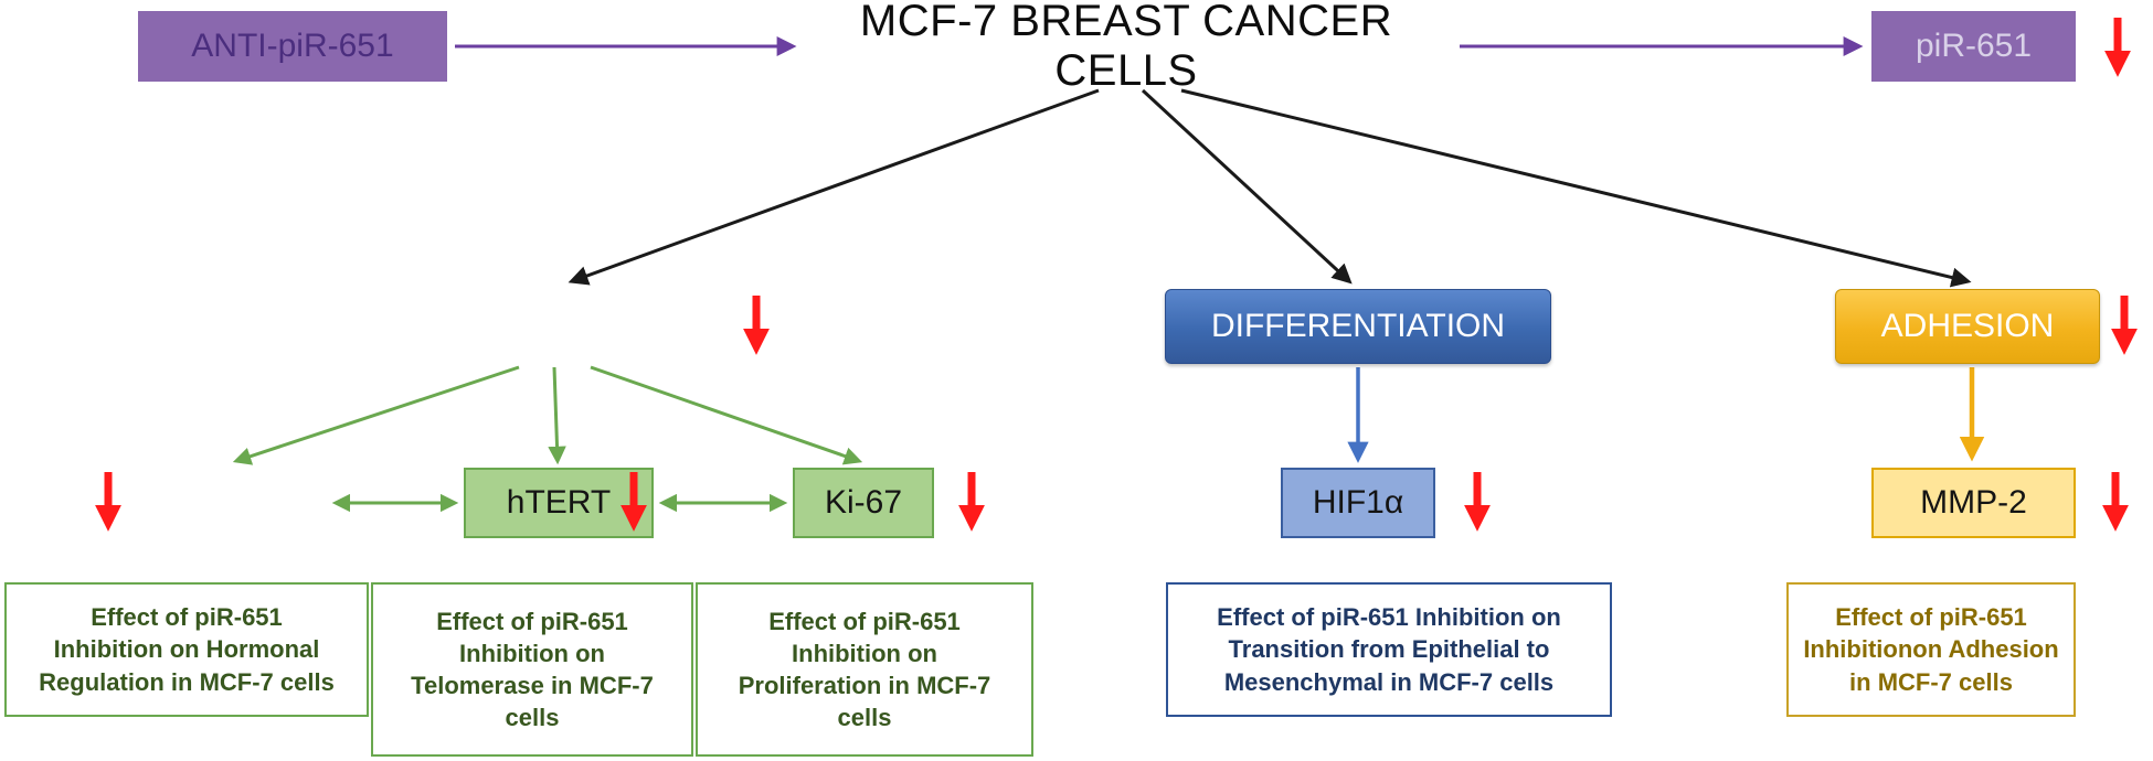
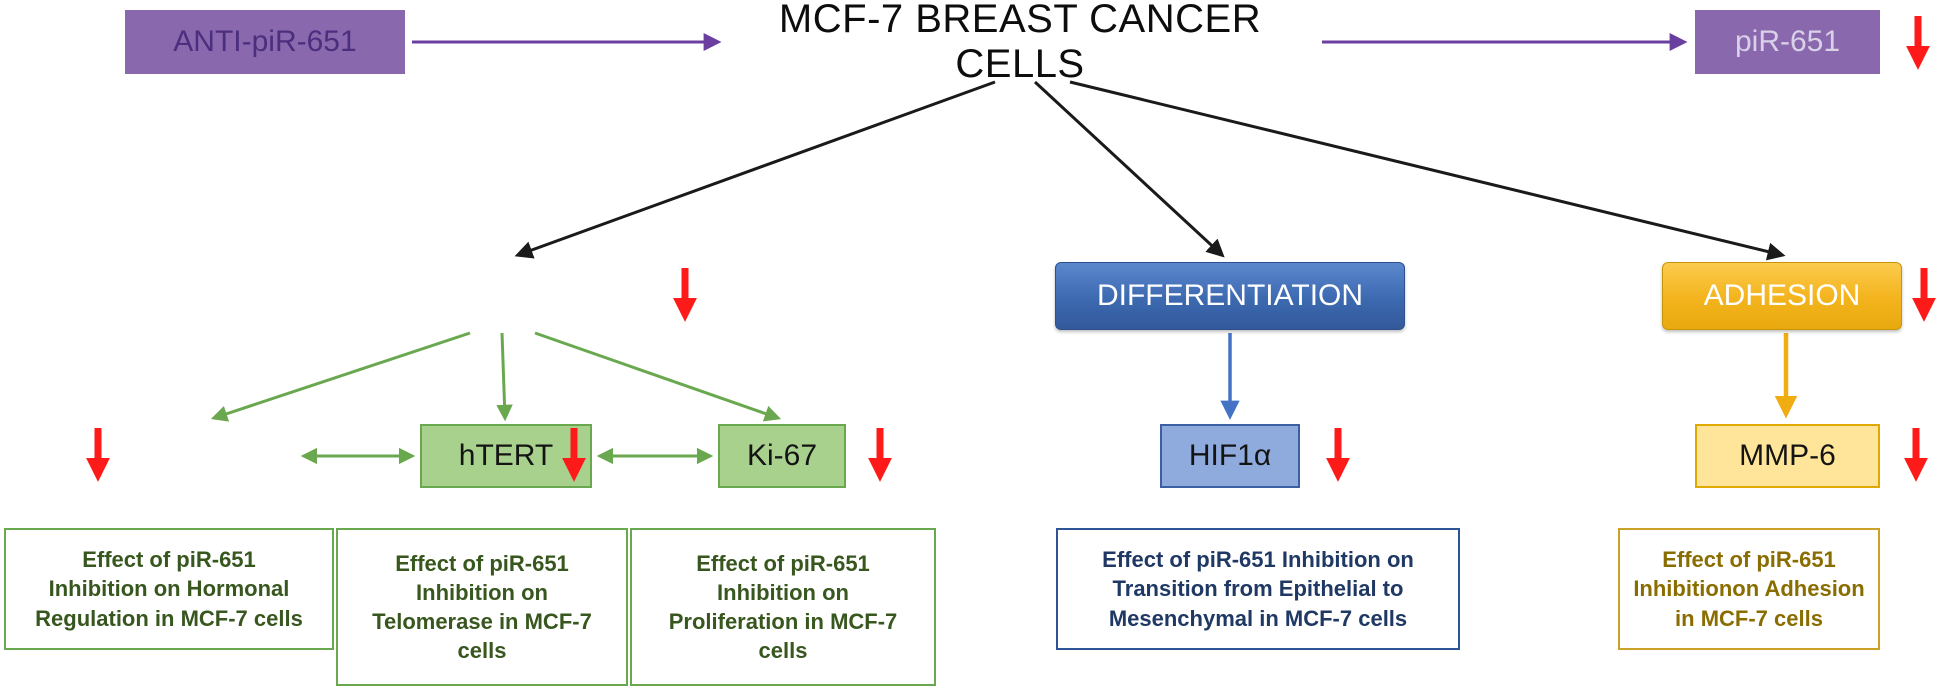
  ANTI-piR-651
  MCF-7 BREAST CANCER CELLS
  piR-651
  DIFFERENTIATION
  ADHESION
  hTERT
  Ki-67
  HIF1α
- MMP-2
+ MMP-6
  Effect of piR-651
  Inhibition on Hormonal
  Regulation in MCF-7 cells
  Effect of piR-651
  Inhibition on
  Telomerase in MCF-7
  cells
  Effect of piR-651
  Inhibition on
  Proliferation in MCF-7
  cells
  Effect of piR-651 Inhibition on
  Transition from Epithelial to
  Mesenchymal in MCF-7 cells
  Effect of piR-651
  Inhibitionon Adhesion
  in MCF-7 cells
